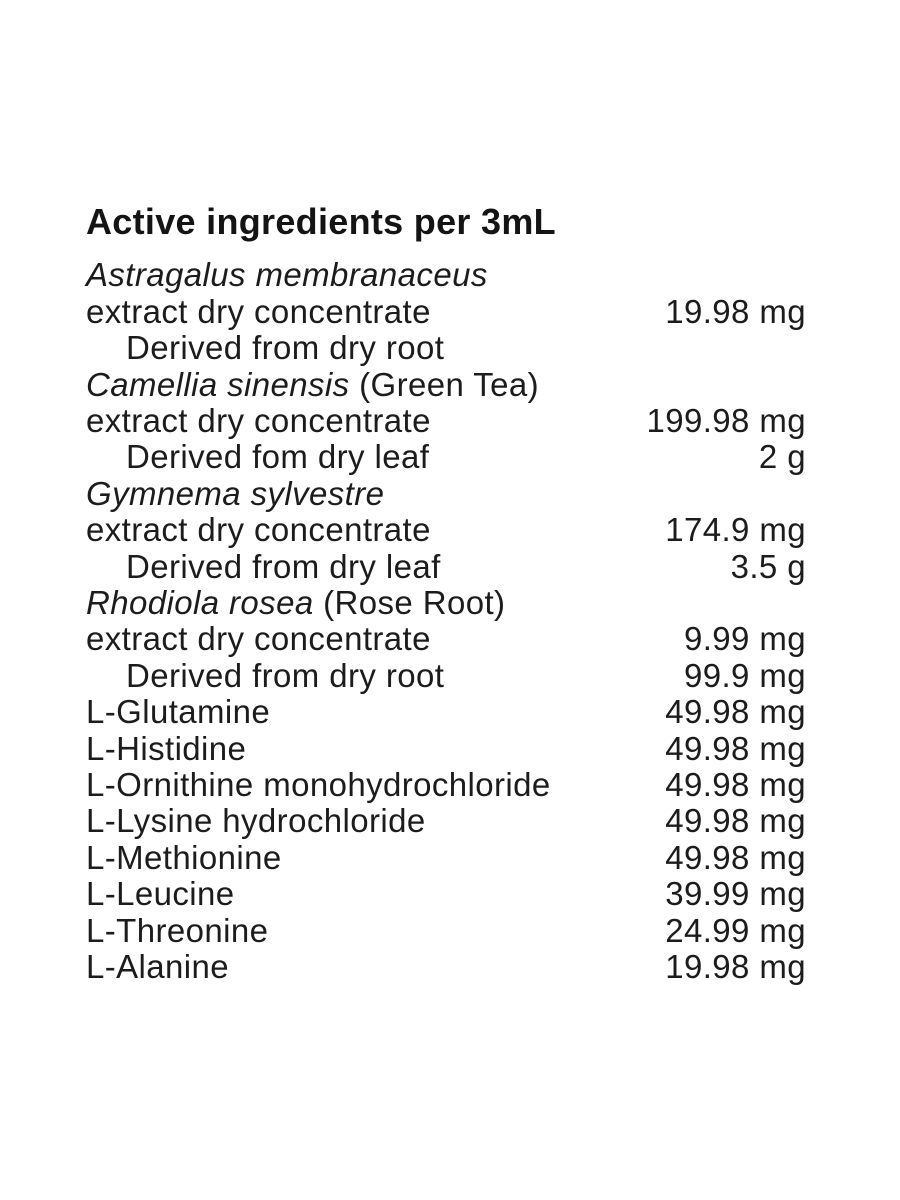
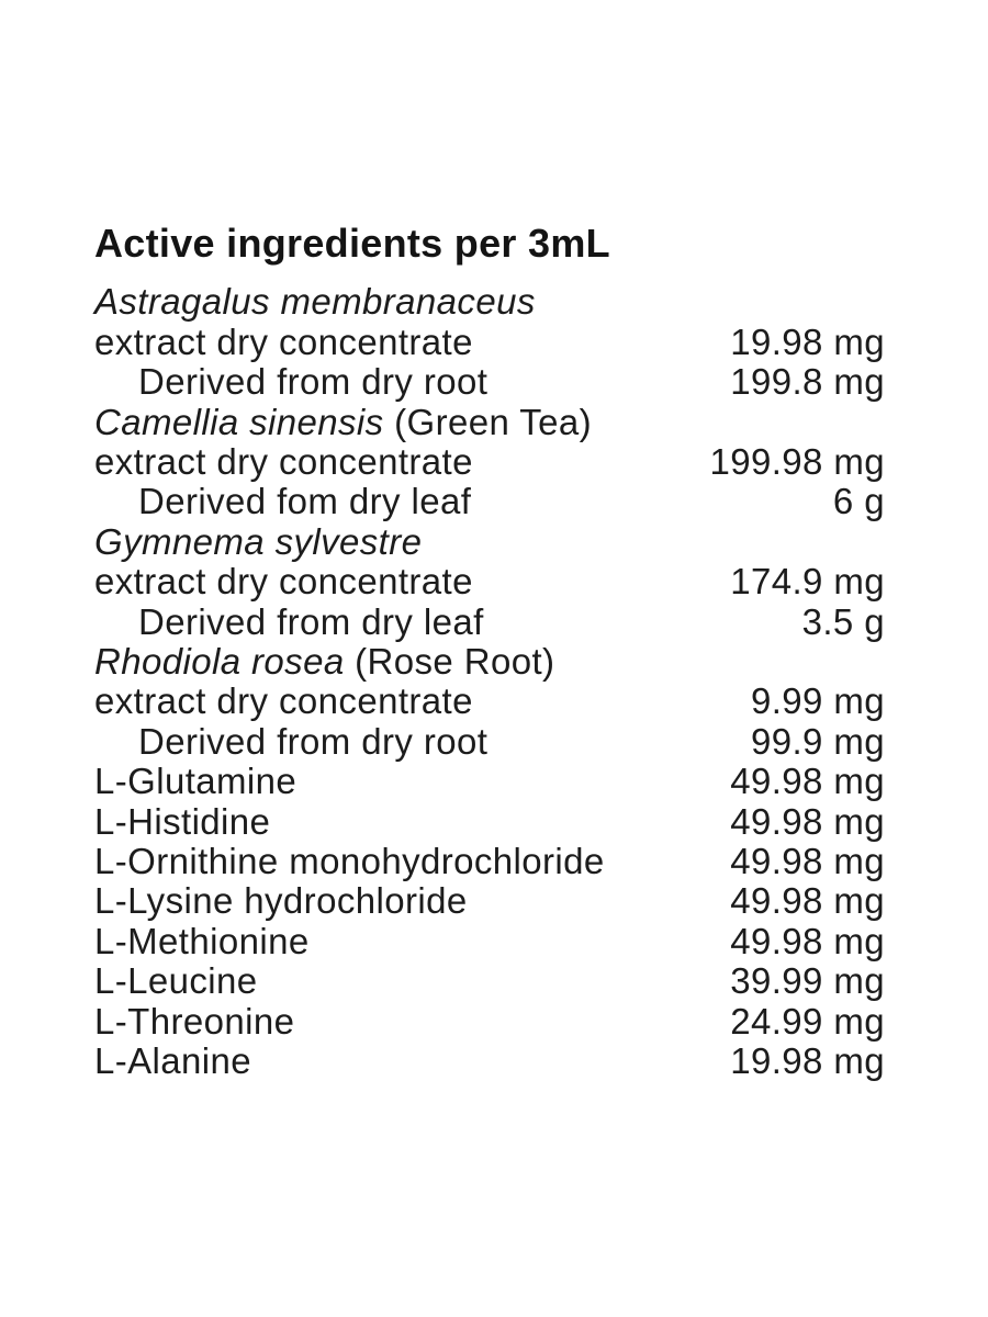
  Active ingredients per 3mL
  Astragalus membranaceus
  extract dry concentrate
  19.98 mg
  Derived from dry root
+ 199.8 mg
  Camellia sinensis (Green Tea)
  extract dry concentrate
  199.98 mg
  Derived fom dry leaf
- 2 g
+ 6 g
  Gymnema sylvestre
  extract dry concentrate
  174.9 mg
  Derived from dry leaf
  3.5 g
  Rhodiola rosea (Rose Root)
  extract dry concentrate
  9.99 mg
  Derived from dry root
  99.9 mg
  L-Glutamine
  49.98 mg
  L-Histidine
  49.98 mg
  L-Ornithine monohydrochloride
  49.98 mg
  L-Lysine hydrochloride
  49.98 mg
  L-Methionine
  49.98 mg
  L-Leucine
  39.99 mg
  L-Threonine
  24.99 mg
  L-Alanine
  19.98 mg
